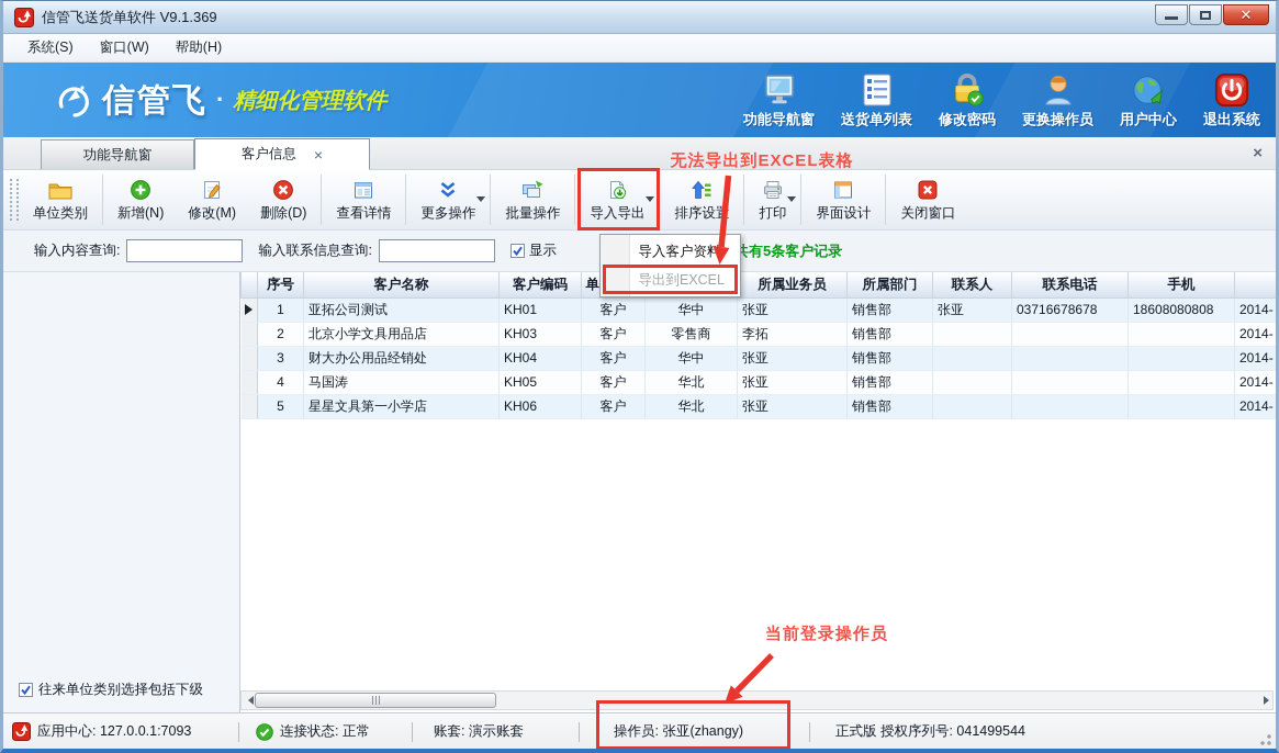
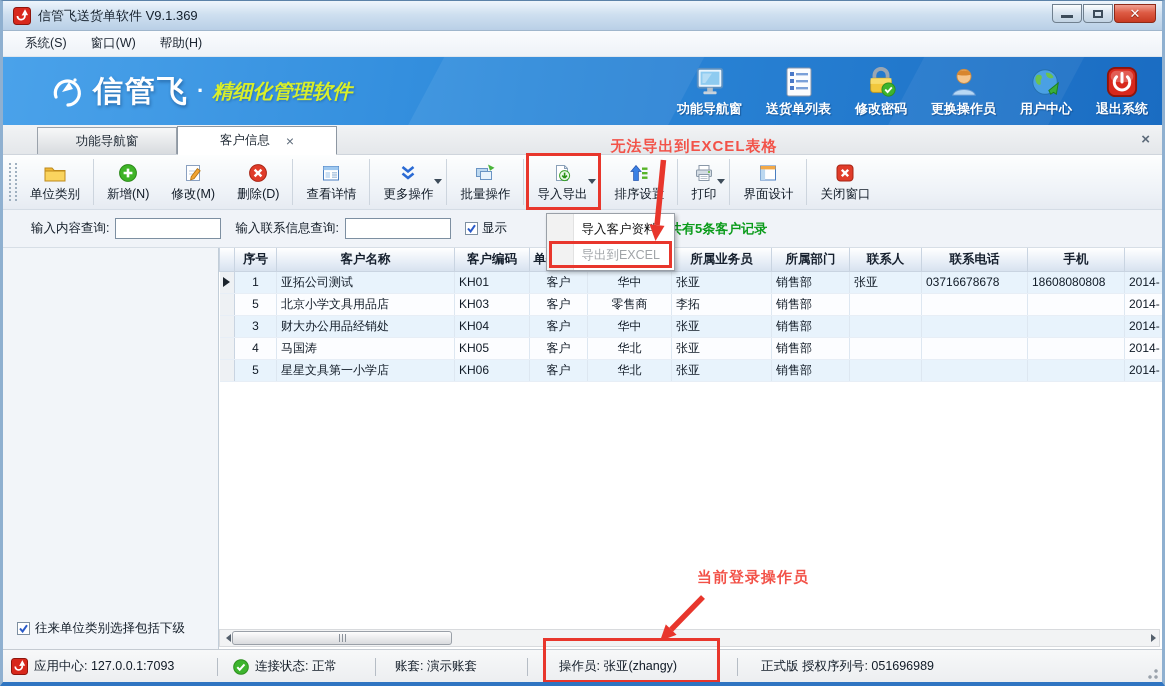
  信管飞送货单软件 V9.1.369
  ✕
  系统(S)
  窗口(W)
  帮助(H)
  信管飞
  ·
  精细化管理软件
  功能导航窗
  送货单列表
  修改密码
  更换操作员
  用户中心
  退出系统
  功能导航窗
  客户信息
  ×
  ×
  单位类别
  新增(N)
  修改(M)
  删除(D)
  查看详情
  更多操作
  批量操作
  导入导出
  排序设
  打印
  界面设计
  关闭窗口
  输入内容查询:
  输入联系信息查询:
  显示
  共有5条客户记录
  往来单位类别选择包括下级
  	序号	客户名称	客户编码	单		所属业务员	所属部门	联系人	联系电话	手机
  	1	亚拓公司测试	KH01	客户	华中	张亚	销售部	张亚	03716678678	18608080808	2014-
- 	2	北京小学文具用品店	KH03	客户	零售商	李拓	销售部				2014-
+ 	5	北京小学文具用品店	KH03	客户	零售商	李拓	销售部				2014-
  	3	财大办公用品经销处	KH04	客户	华中	张亚	销售部				2014-
  	4	马国涛	KH05	客户	华北	张亚	销售部				2014-
  	5	星星文具第一小学店	KH06	客户	华北	张亚	销售部				2014-
  应用中心: 127.0.0.1:7093
  连接状态: 正常
  账套: 演示账套
  操作员: 张亚(zhangy)
- 正式版 授权序列号: 041499544
+ 正式版 授权序列号: 051696989
  导入客户资料
  导出到EXCEL
  无法导出到EXCEL表格
  当前登录操作员
